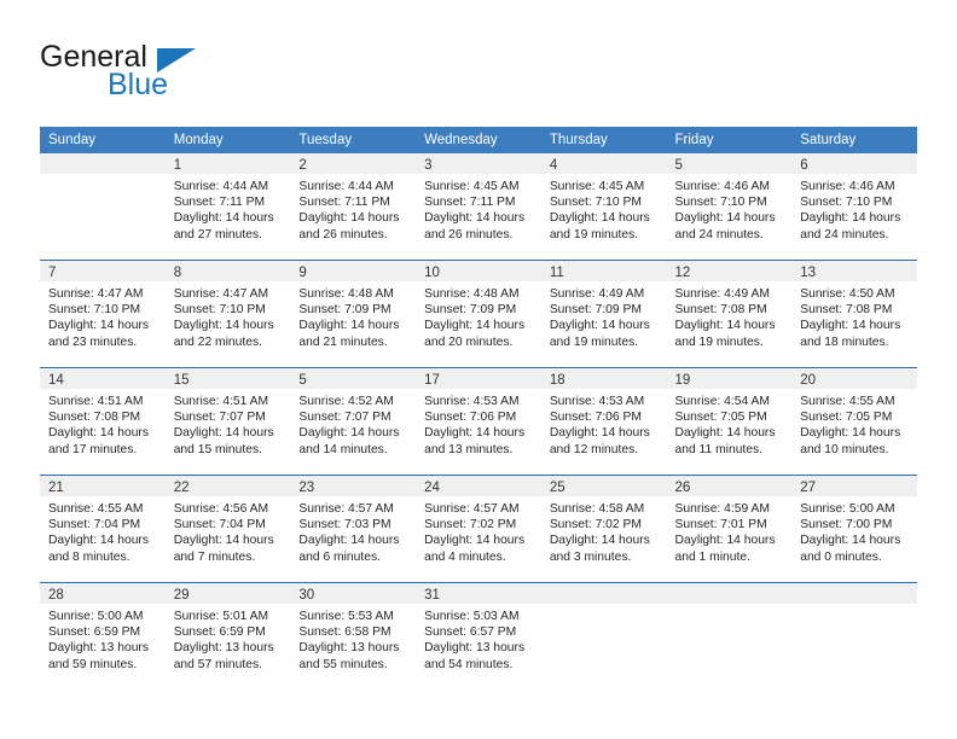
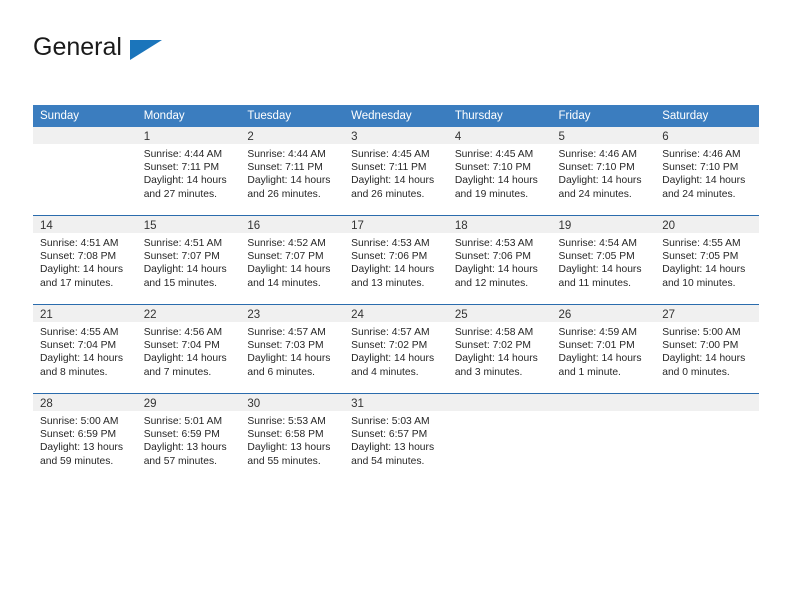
  General
- Blue
  Sunday	Monday	Tuesday	Wednesday	Thursday	Friday	Saturday
  	1 Sunrise: 4:44 AM Sunset: 7:11 PM Daylight: 14 hours and 27 minutes.	2 Sunrise: 4:44 AM Sunset: 7:11 PM Daylight: 14 hours and 26 minutes.	3 Sunrise: 4:45 AM Sunset: 7:11 PM Daylight: 14 hours and 26 minutes.	4 Sunrise: 4:45 AM Sunset: 7:10 PM Daylight: 14 hours and 19 minutes.	5 Sunrise: 4:46 AM Sunset: 7:10 PM Daylight: 14 hours and 24 minutes.	6 Sunrise: 4:46 AM Sunset: 7:10 PM Daylight: 14 hours and 24 minutes.
- 7 Sunrise: 4:47 AM Sunset: 7:10 PM Daylight: 14 hours and 23 minutes.	8 Sunrise: 4:47 AM Sunset: 7:10 PM Daylight: 14 hours and 22 minutes.	9 Sunrise: 4:48 AM Sunset: 7:09 PM Daylight: 14 hours and 21 minutes.	10 Sunrise: 4:48 AM Sunset: 7:09 PM Daylight: 14 hours and 20 minutes.	11 Sunrise: 4:49 AM Sunset: 7:09 PM Daylight: 14 hours and 19 minutes.	12 Sunrise: 4:49 AM Sunset: 7:08 PM Daylight: 14 hours and 19 minutes.	13 Sunrise: 4:50 AM Sunset: 7:08 PM Daylight: 14 hours and 18 minutes.
- 14 Sunrise: 4:51 AM Sunset: 7:08 PM Daylight: 14 hours and 17 minutes.	15 Sunrise: 4:51 AM Sunset: 7:07 PM Daylight: 14 hours and 15 minutes.	5 Sunrise: 4:52 AM Sunset: 7:07 PM Daylight: 14 hours and 14 minutes.	17 Sunrise: 4:53 AM Sunset: 7:06 PM Daylight: 14 hours and 13 minutes.	18 Sunrise: 4:53 AM Sunset: 7:06 PM Daylight: 14 hours and 12 minutes.	19 Sunrise: 4:54 AM Sunset: 7:05 PM Daylight: 14 hours and 11 minutes.	20 Sunrise: 4:55 AM Sunset: 7:05 PM Daylight: 14 hours and 10 minutes.
+ 14 Sunrise: 4:51 AM Sunset: 7:08 PM Daylight: 14 hours and 17 minutes.	15 Sunrise: 4:51 AM Sunset: 7:07 PM Daylight: 14 hours and 15 minutes.	16 Sunrise: 4:52 AM Sunset: 7:07 PM Daylight: 14 hours and 14 minutes.	17 Sunrise: 4:53 AM Sunset: 7:06 PM Daylight: 14 hours and 13 minutes.	18 Sunrise: 4:53 AM Sunset: 7:06 PM Daylight: 14 hours and 12 minutes.	19 Sunrise: 4:54 AM Sunset: 7:05 PM Daylight: 14 hours and 11 minutes.	20 Sunrise: 4:55 AM Sunset: 7:05 PM Daylight: 14 hours and 10 minutes.
  21 Sunrise: 4:55 AM Sunset: 7:04 PM Daylight: 14 hours and 8 minutes.	22 Sunrise: 4:56 AM Sunset: 7:04 PM Daylight: 14 hours and 7 minutes.	23 Sunrise: 4:57 AM Sunset: 7:03 PM Daylight: 14 hours and 6 minutes.	24 Sunrise: 4:57 AM Sunset: 7:02 PM Daylight: 14 hours and 4 minutes.	25 Sunrise: 4:58 AM Sunset: 7:02 PM Daylight: 14 hours and 3 minutes.	26 Sunrise: 4:59 AM Sunset: 7:01 PM Daylight: 14 hours and 1 minute.	27 Sunrise: 5:00 AM Sunset: 7:00 PM Daylight: 14 hours and 0 minutes.
  28 Sunrise: 5:00 AM Sunset: 6:59 PM Daylight: 13 hours and 59 minutes.	29 Sunrise: 5:01 AM Sunset: 6:59 PM Daylight: 13 hours and 57 minutes.	30 Sunrise: 5:53 AM Sunset: 6:58 PM Daylight: 13 hours and 55 minutes.	31 Sunrise: 5:03 AM Sunset: 6:57 PM Daylight: 13 hours and 54 minutes.
